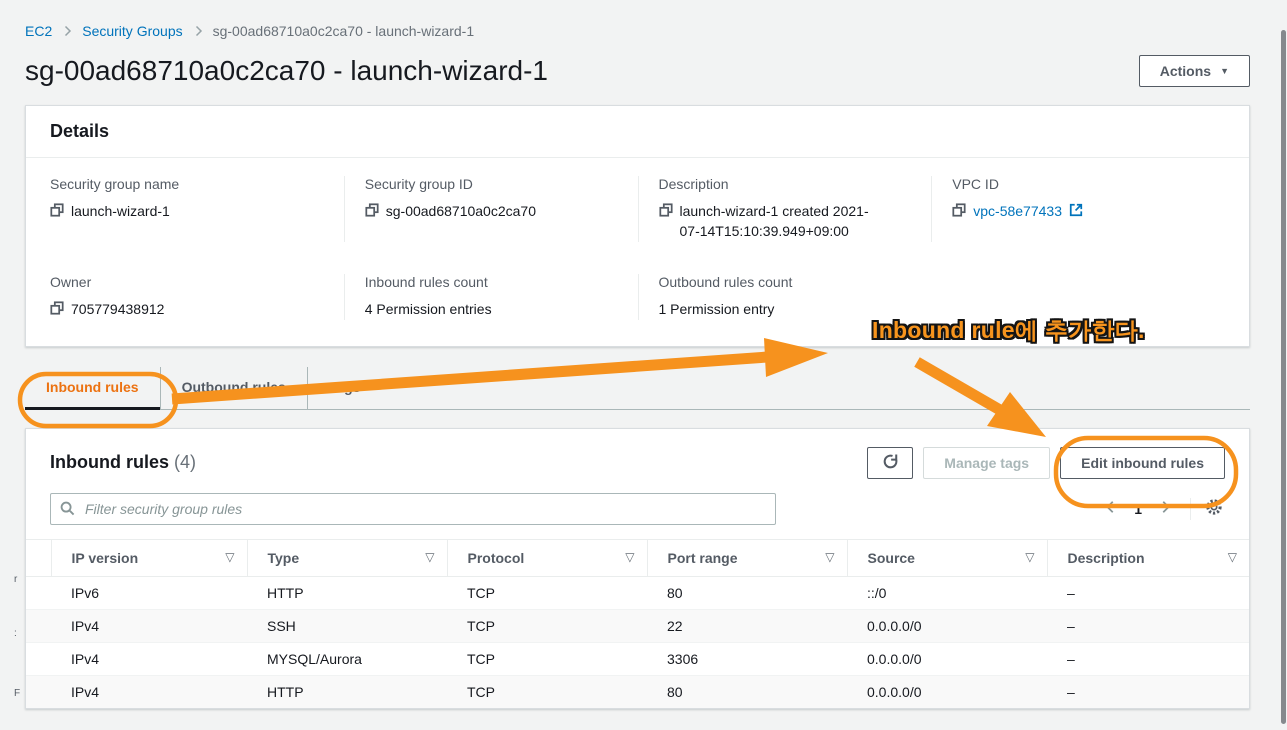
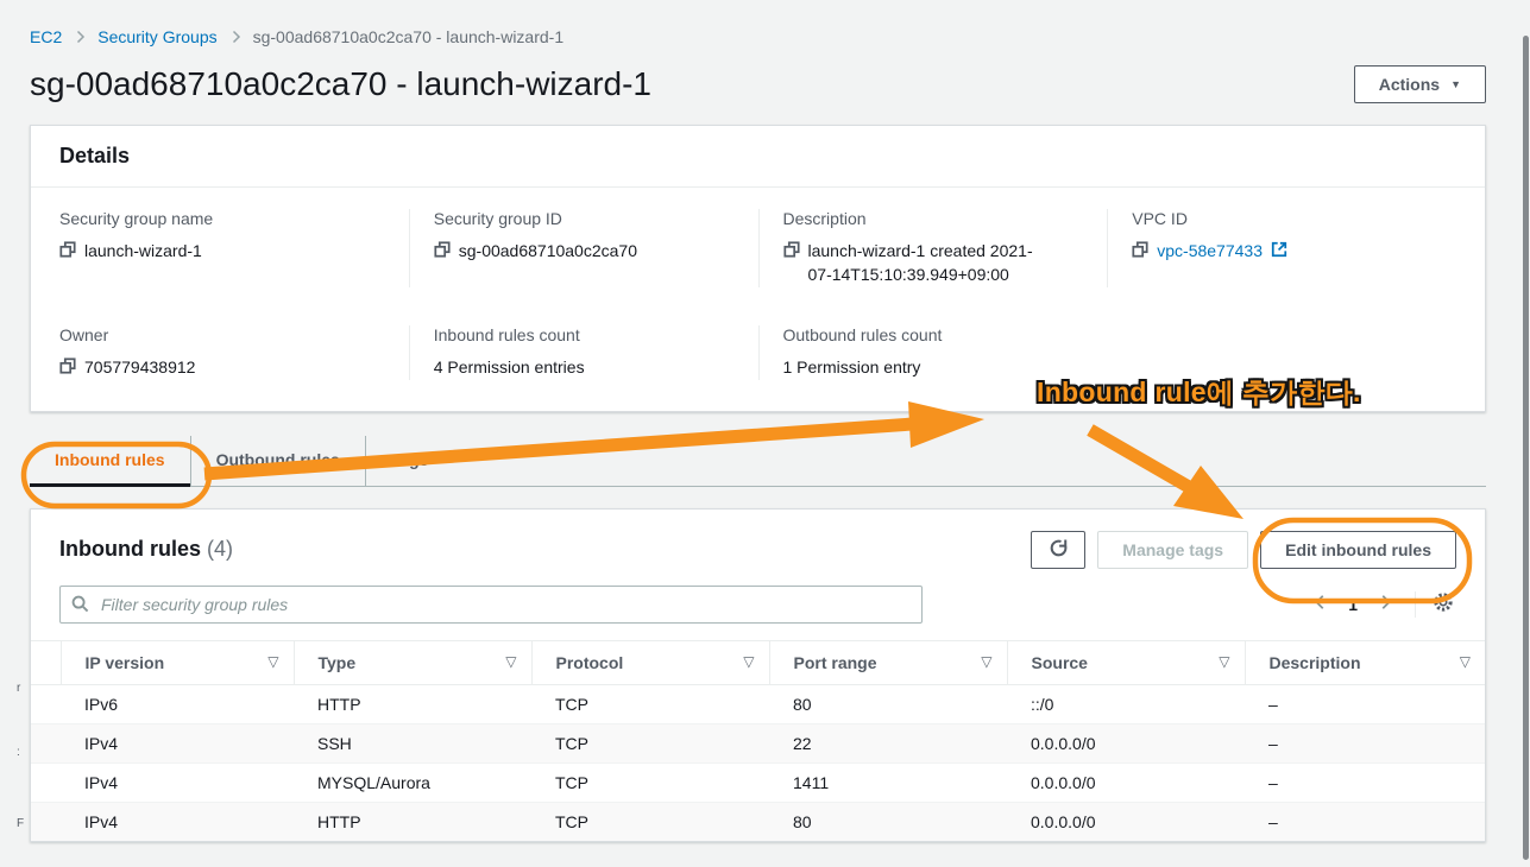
  EC2
  Security Groups
  sg-00ad68710a0c2ca70 - launch-wizard-1
  sg-00ad68710a0c2ca70 - launch-wizard-1
  Actions
  ▼
  Details
  Security group name
  launch-wizard-1
  Security group ID
  sg-00ad68710a0c2ca70
  Description
  launch-wizard-1 created 2021-07-14T15:10:39.949+09:00
  VPC ID
  vpc-58e77433
  Owner
  705779438912
  Inbound rules count
  4 Permission entries
  Outbound rules count
  1 Permission entry
  Inbound rules
  Outbound ru
  Inbound rules (4)
  Manage tags
  Edit inbound rules
  Filter security group rules
  1
  	▽IP version	▽Type	▽Protocol	▽Port range	▽Source	▽Description
  	IPv6	HTTP	TCP	80	::/0	–
  	IPv4	SSH	TCP	22	0.0.0.0/0	–
- 	IPv4	MYSQL/Aurora	TCP	3306	0.0.0.0/0	–
+ 	IPv4	MYSQL/Aurora	TCP	1411	0.0.0.0/0	–
  	IPv4	HTTP	TCP	80	0.0.0.0/0	–
  r
  :
  F
  Inbound rule에 추가한다.
